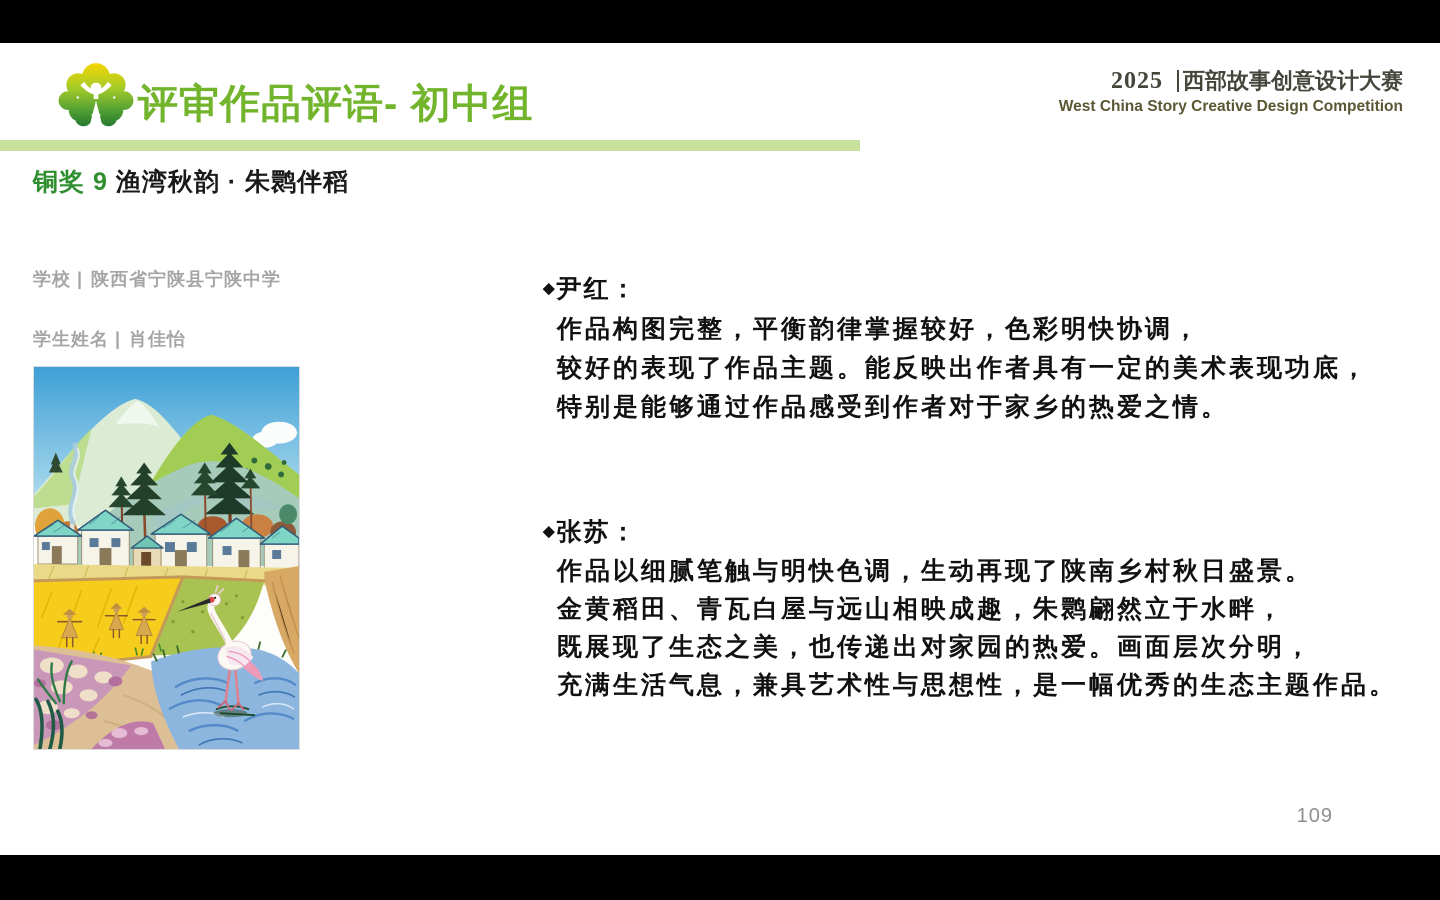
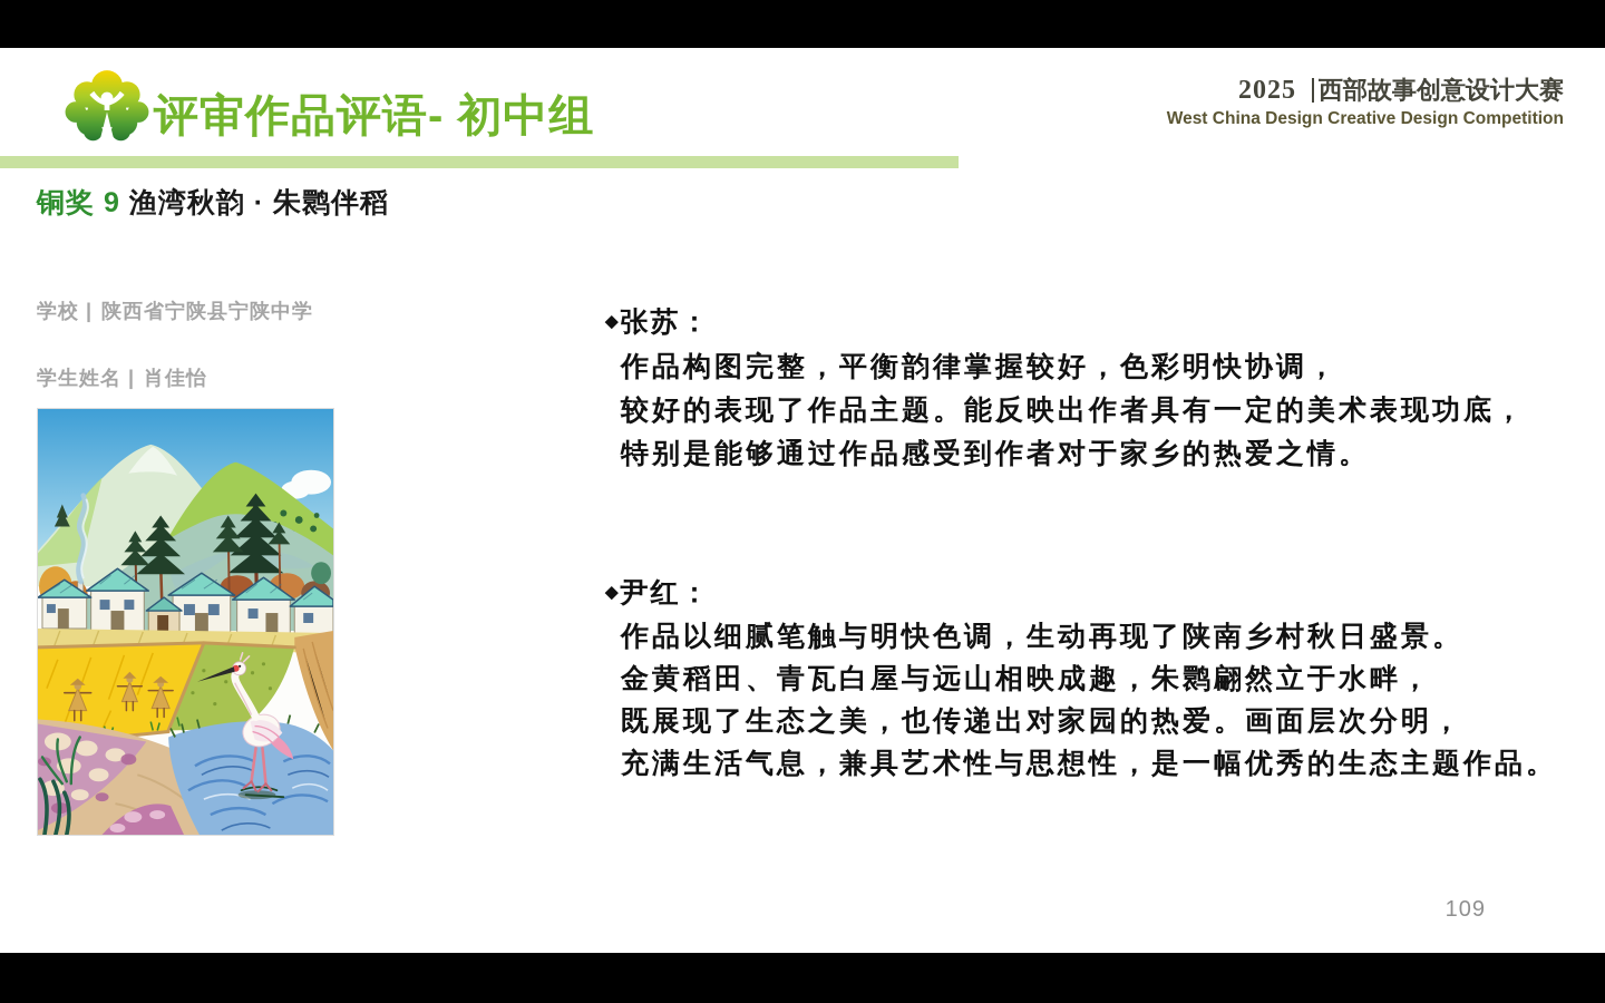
  评审作品评语- 初中组
  2025 西部故事创意设计大赛
- West China Story Creative Design Competition
+ West China Design Creative Design Competition
  铜奖 9 渔湾秋韵 · 朱鹮伴稻
  学校 | 陕西省宁陕县宁陕中学
  学生姓名 | 肖佳怡
- ◆尹红：
+ ◆张苏：
  作品构图完整，平衡韵律掌握较好，色彩明快协调，
  较好的表现了作品主题。能反映出作者具有一定的美术表现功底，
  特别是能够通过作品感受到作者对于家乡的热爱之情。
- ◆张苏：
+ ◆尹红：
  作品以细腻笔触与明快色调，生动再现了陕南乡村秋日盛景。
  金黄稻田、青瓦白屋与远山相映成趣，朱鹮翩然立于水畔，
  既展现了生态之美，也传递出对家园的热爱。画面层次分明，
  充满生活气息，兼具艺术性与思想性，是一幅优秀的生态主题作品。
  109
